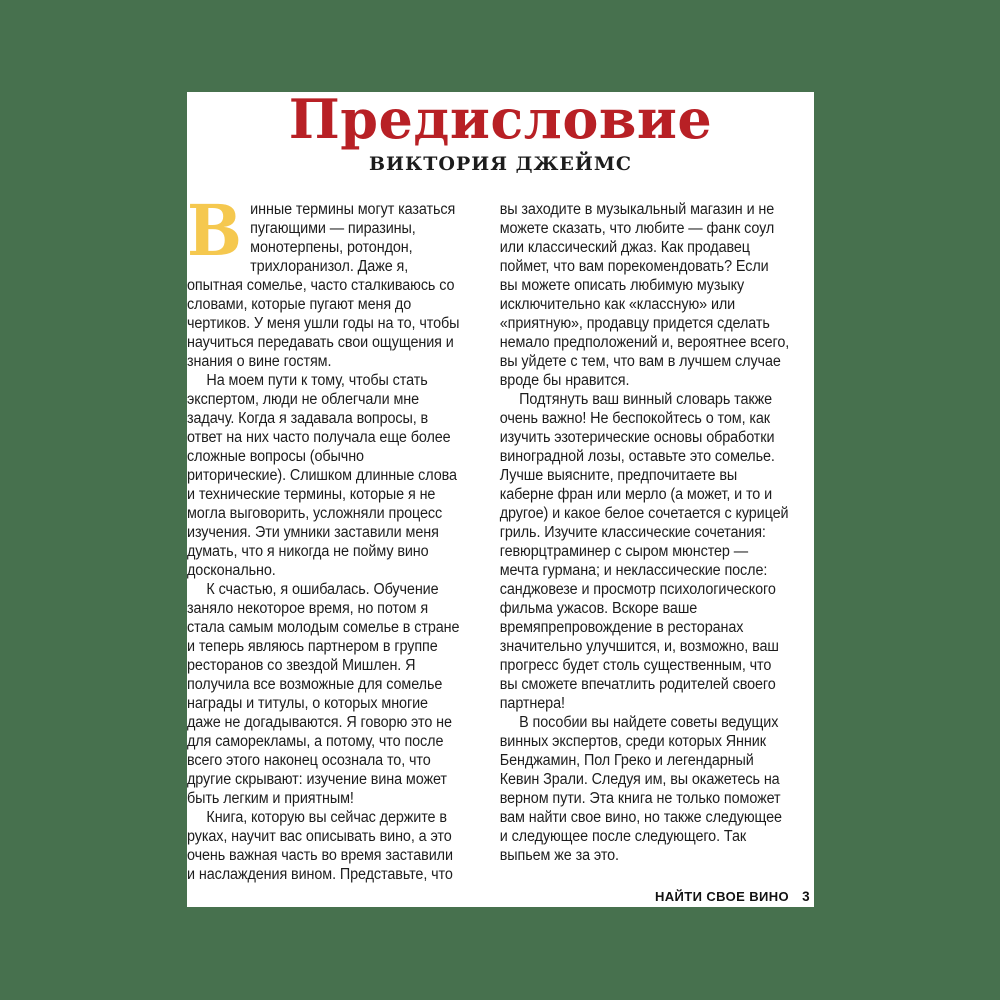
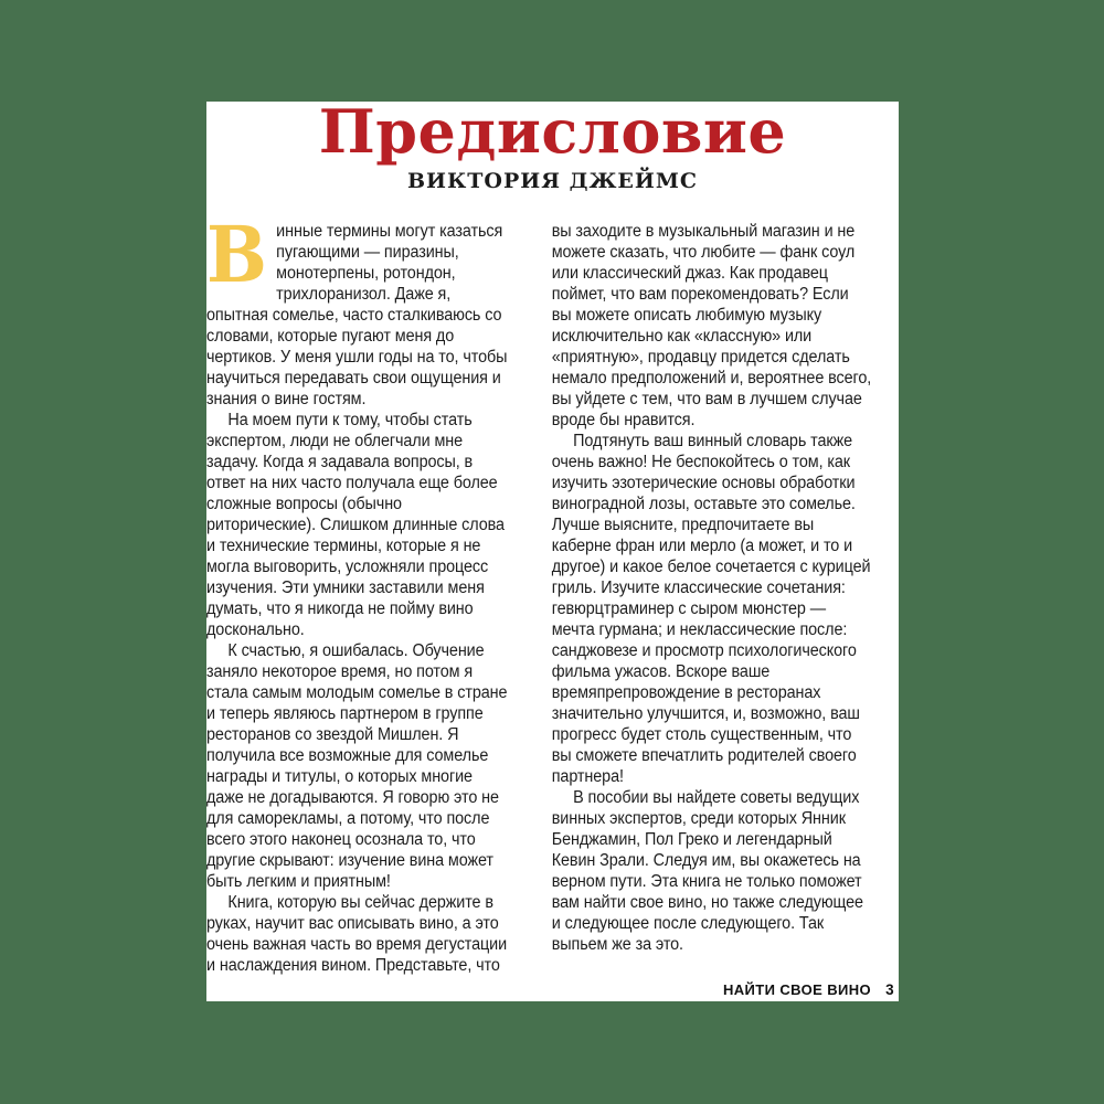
  Предисловие
  ВИКТОРИЯ ДЖЕЙМС
  В
  инные термины могут казаться пугающими — пиразины, монотерпены, ротондон, трихлоранизол. Даже я, опытная сомелье, часто сталкиваюсь со словами, которые пугают меня до чертиков. У меня ушли годы на то, чтобы научиться передавать свои ощущения и знания о вине гостям.
  На моем пути к тому, чтобы стать экспертом, люди не облегчали мне задачу. Когда я задавала вопросы, в ответ на них часто получала еще более сложные вопросы (обычно риторические). Слишком длинные слова и технические термины, которые я не могла выговорить, усложняли процесс изучения. Эти умники заставили меня думать, что я никогда не пойму вино досконально.
  К счастью, я ошибалась. Обучение заняло некоторое время, но потом я стала самым молодым сомелье в стране и теперь являюсь партнером в группе ресторанов со звездой Мишлен. Я получила все возможные для сомелье награды и титулы, о которых многие даже не догадываются. Я говорю это не для саморекламы, а потому, что после всего этого наконец осознала то, что другие скрывают: изучение вина может быть легким и приятным!
- Книга, которую вы сейчас держите в руках, научит вас описывать вино, а это очень важная часть во время заставили и наслаждения вином. Представьте, что
+ Книга, которую вы сейчас держите в руках, научит вас описывать вино, а это очень важная часть во время дегустации и наслаждения вином. Представьте, что
  вы заходите в музыкальный магазин и не можете сказать, что любите — фанк соул или классический джаз. Как продавец поймет, что вам порекомендовать? Если вы можете описать любимую музыку исключительно как «классную» или «приятную», продавцу придется сделать немало предположений и, вероятнее всего, вы уйдете с тем, что вам в лучшем случае вроде бы нравится.
  Подтянуть ваш винный словарь также очень важно! Не беспокойтесь о том, как изучить эзотерические основы обработки виноградной лозы, оставьте это сомелье. Лучше выясните, предпочитаете вы каберне фран или мерло (а может, и то и другое) и какое белое сочетается с курицей гриль. Изучите классические сочетания: гевюрцтраминер с сыром мюнстер — мечта гурмана; и неклассические после: санджовезе и просмотр психологического фильма ужасов. Вскоре ваше времяпрепровождение в ресторанах значительно улучшится, и, возможно, ваш прогресс будет столь существенным, что вы сможете впечатлить родителей своего партнера!
  В пособии вы найдете советы ведущих винных экспертов, среди которых Янник Бенджамин, Пол Греко и легендарный Кевин Зрали. Следуя им, вы окажетесь на верном пути. Эта книга не только поможет вам найти свое вино, но также следующее и следующее после следующего. Так выпьем же за это.
  НАЙТИ СВОЕ ВИНО 3
